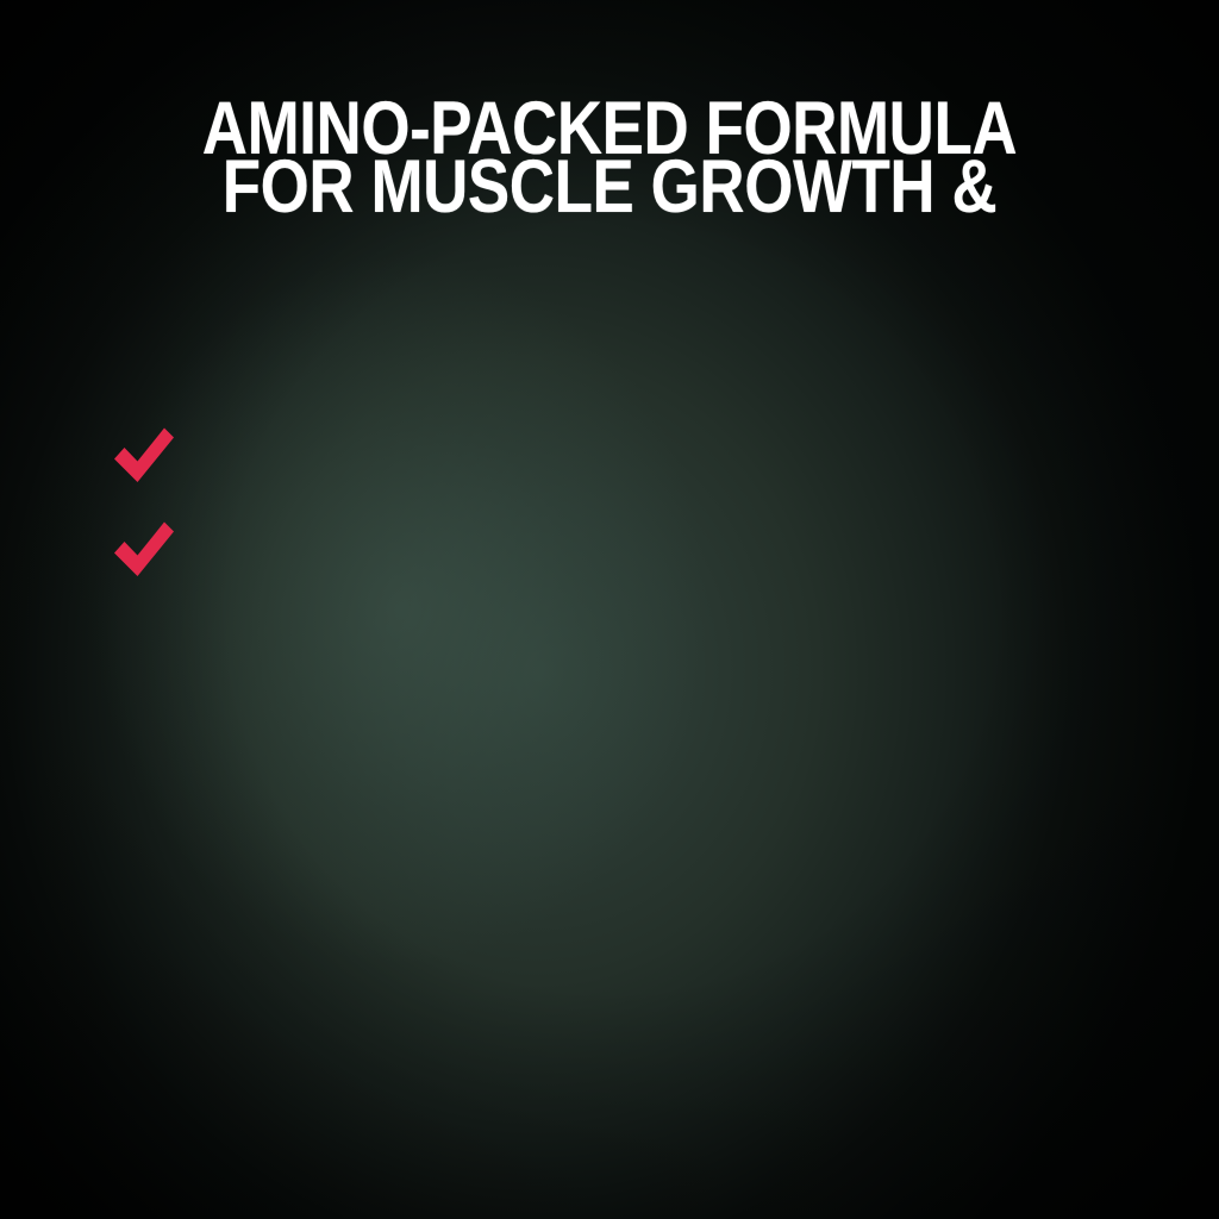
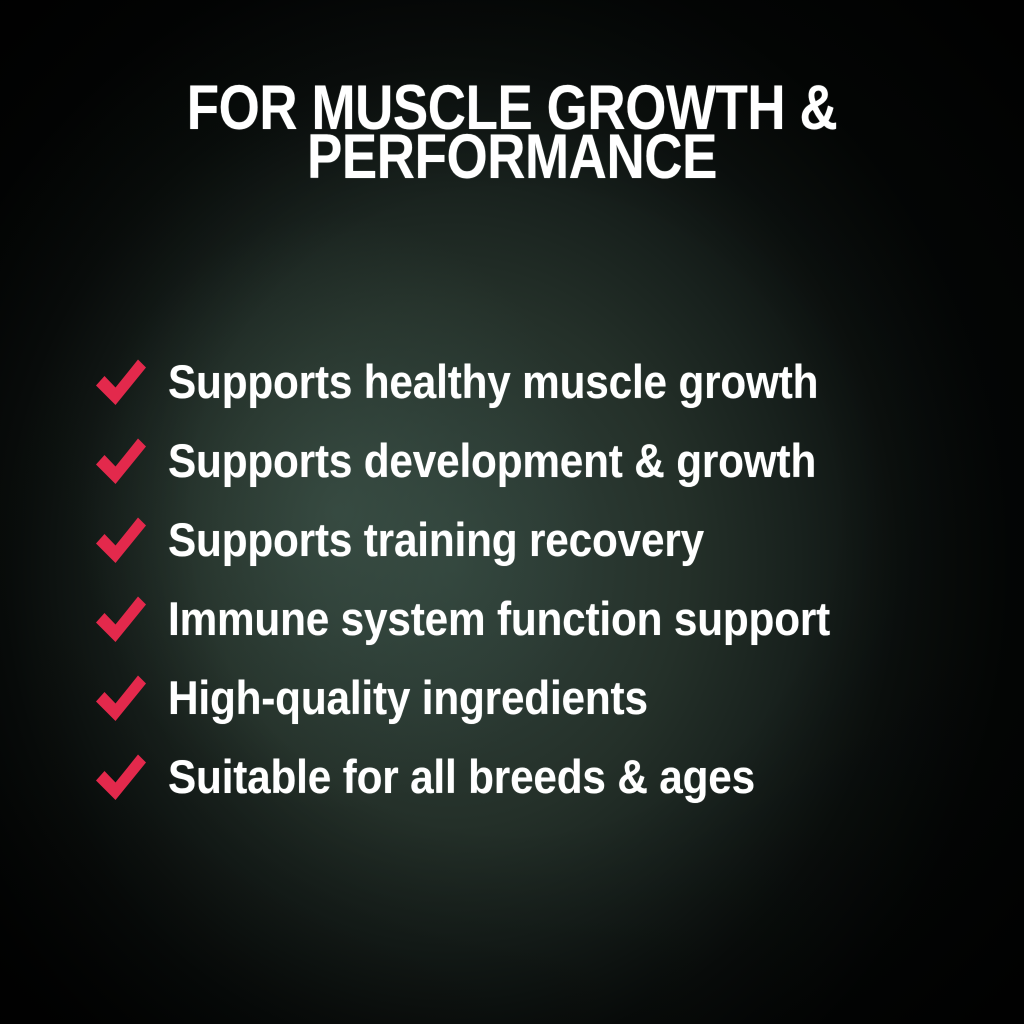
- AMINO-PACKED FORMULA
  FOR MUSCLE GROWTH &
+ PERFORMANCE
+ Supports healthy muscle growth
+ Supports development & growth
+ Supports training recovery
+ Immune system function support
+ High-quality ingredients
+ Suitable for all breeds & ages
